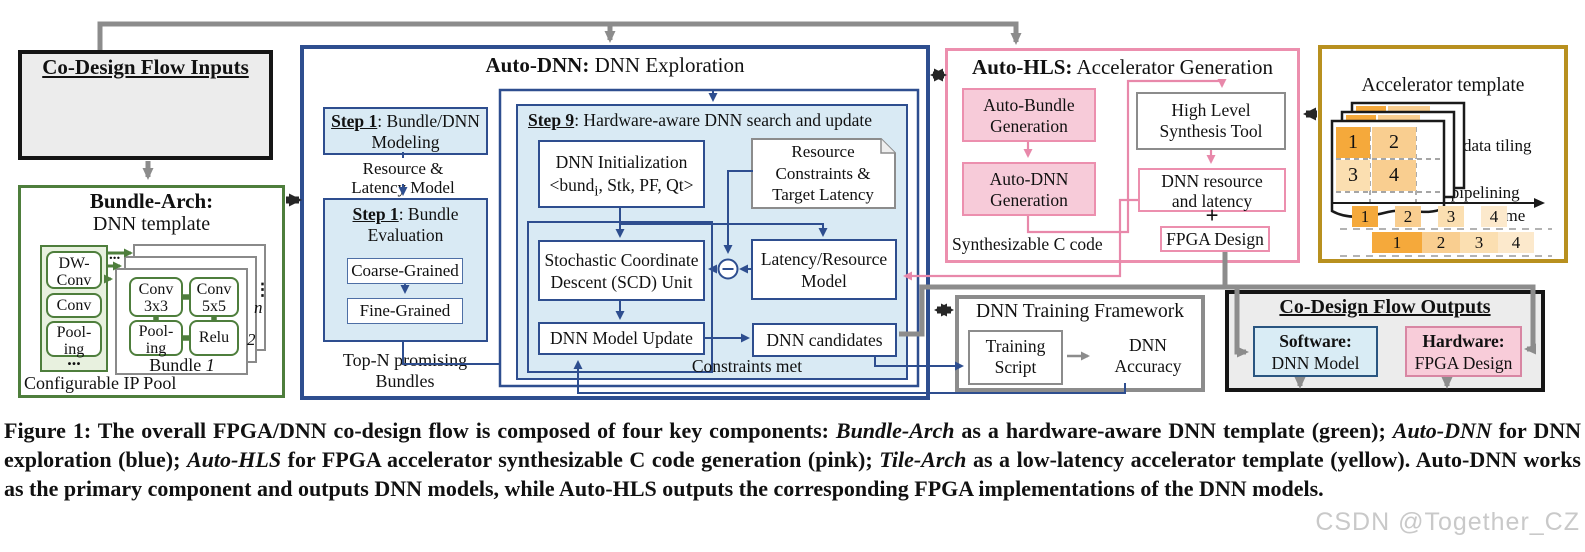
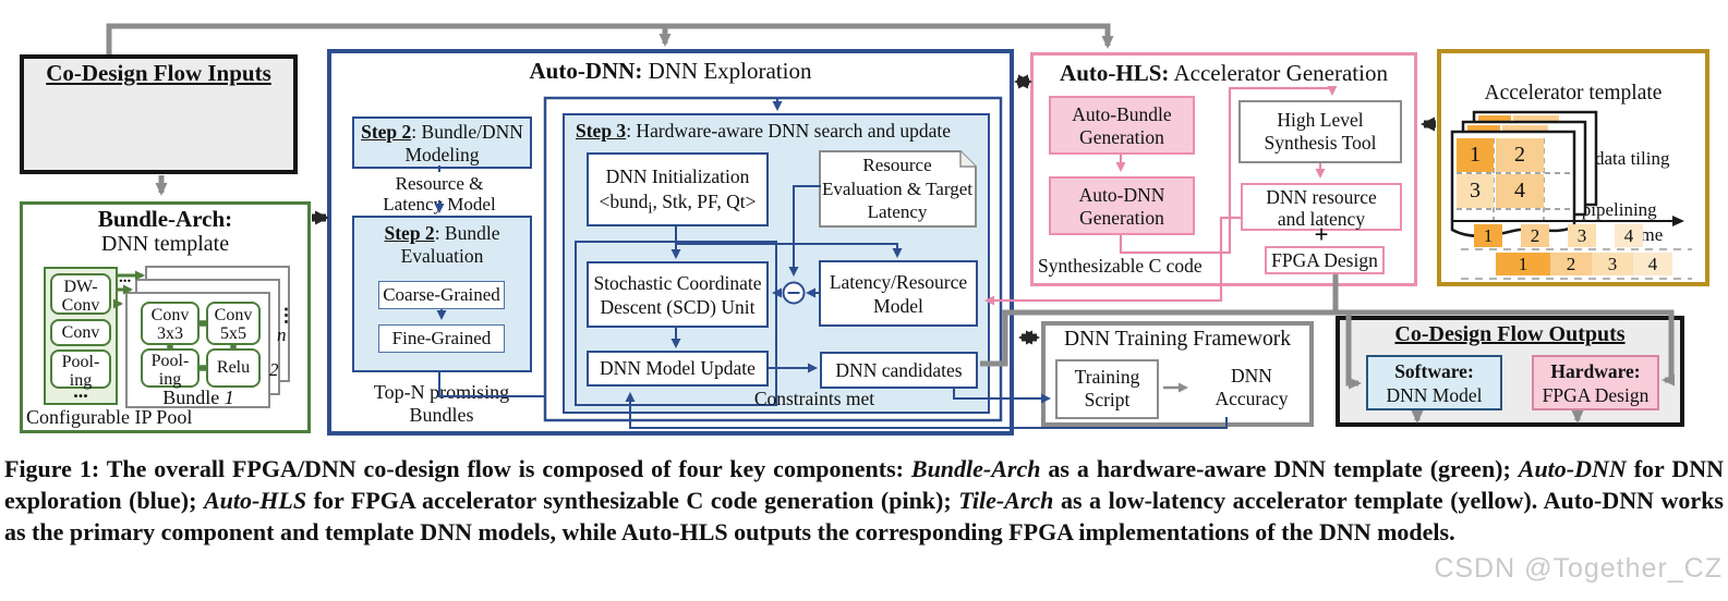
  Co-Design Flow Inputs
  Bundle-Arch:
  DNN template
  DW-Conv
  Conv
  Pool-ing
  ...
  ...
  Conv 3x3
  Conv 5x5
  Pool-ing
  Relu
  Bundle 1
  ⋮
  n
  2
  Configurable IP Pool
  Auto-DNN: DNN Exploration
- Step 1: Bundle/DNN
+ Step 2: Bundle/DNN
  Modeling
  Resource &
  Latency Model
- Step 1: Bundle
+ Step 2: Bundle
  Evaluation
  Coarse-Grained
  Fine-Grained
  Top-N promising
  Bundles
- Step 9: Hardware-aware DNN search and update
+ Step 3: Hardware-aware DNN search and update
  DNN Initialization
  <bundi, Stk, PF, Qt>
  Stochastic Coordinate
  Descent (SCD) Unit
  Latency/Resource
  Model
  DNN Model Update
  DNN candidates
  Auto-HLS: Accelerator Generation
  Auto-Bundle
  Generation
  Auto-DNN
  Generation
  High Level
  Synthesis Tool
  DNN resource
  and latency
  +
  FPGA Design
  Synthesizable C code
  Accelerator template
  data tiling
  ipelining
  DNN Training Framework
  Training
  Script
  DNN
  Accuracy
  Co-Design Flow Outputs
  Software:
  DNN Model
  Hardware:
  FPGA Design
- Resource Constraints & Target Latency
+ Resource Evaluation & Target Latency
  Constraints met
  1
  2
  3
  4
  1
  2
  3
  4
  1
  2
  3
  4
- Figure 1: The overall FPGA/DNN co-design flow is composed of four key components: Bundle-Arch as a hardware-aware DNN template (green); Auto-DNN for DNN exploration (blue); Auto-HLS for FPGA accelerator synthesizable C code generation (pink); Tile-Arch as a low-latency accelerator template (yellow). Auto-DNN works as the primary component and outputs DNN models, while Auto-HLS outputs the corresponding FPGA implementations of the DNN models.
+ Figure 1: The overall FPGA/DNN co-design flow is composed of four key components: Bundle-Arch as a hardware-aware DNN template (green); Auto-DNN for DNN exploration (blue); Auto-HLS for FPGA accelerator synthesizable C code generation (pink); Tile-Arch as a low-latency accelerator template (yellow). Auto-DNN works as the primary component and template DNN models, while Auto-HLS outputs the corresponding FPGA implementations of the DNN models.
  CSDN @Together_CZ
